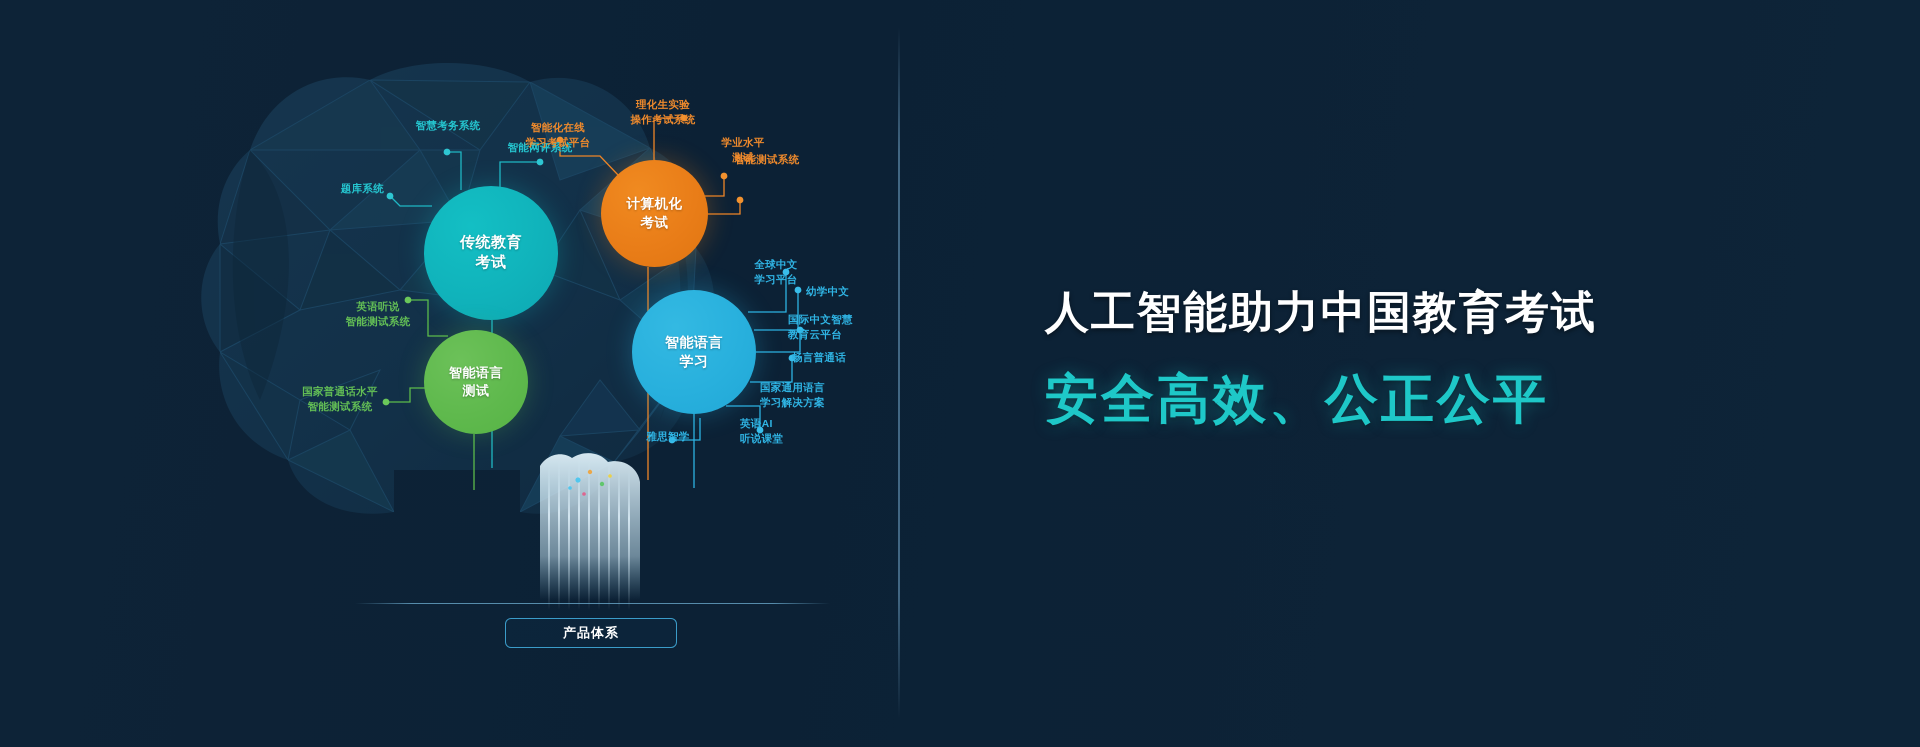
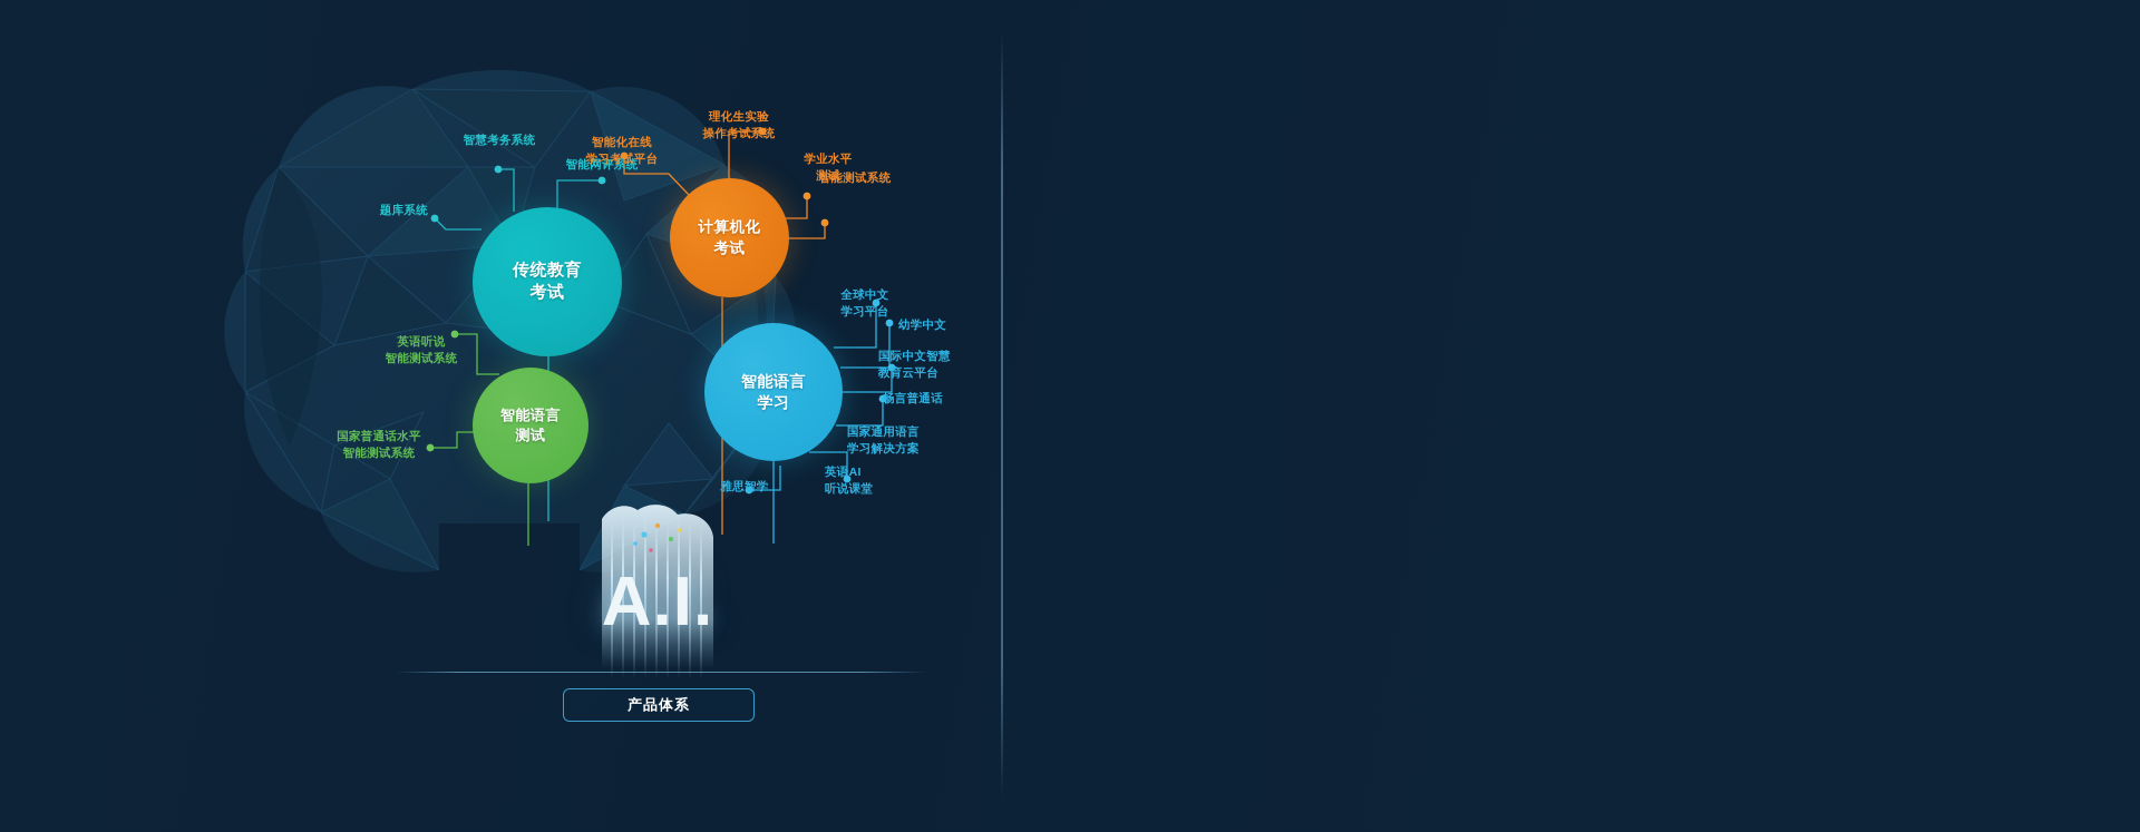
+ A.I.
  传统教育
  考试
  计算机化
  考试
  智能语言
  学习
  智能语言
  测试
  题库系统
  智慧考务系统
  智能网评系统
  智能化在线
  学习考试平台
  理化生实验
  操作考试系统
  学业水平
  测试
  智能测试系统
  全球中文
  学习平台
  幼学中文
  国际中文智慧
  教育云平台
  畅言普通话
  国家通用语言
  学习解决方案
  英语AI
  听说课堂
  雅思智学
  英语听说
  智能测试系统
  国家普通话水平
  智能测试系统
  产品体系
- 人工智能助力中国教育考试
- 安全高效、公正公平
